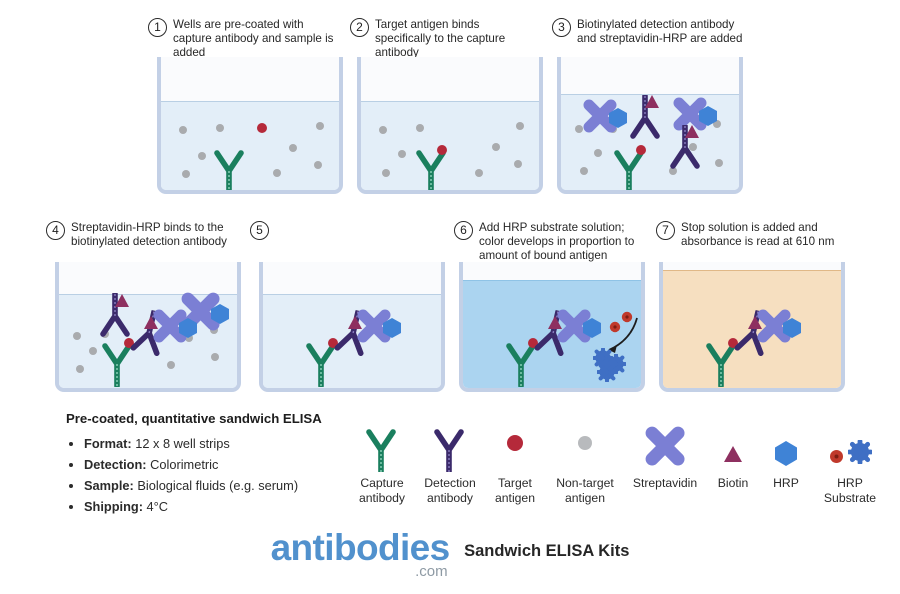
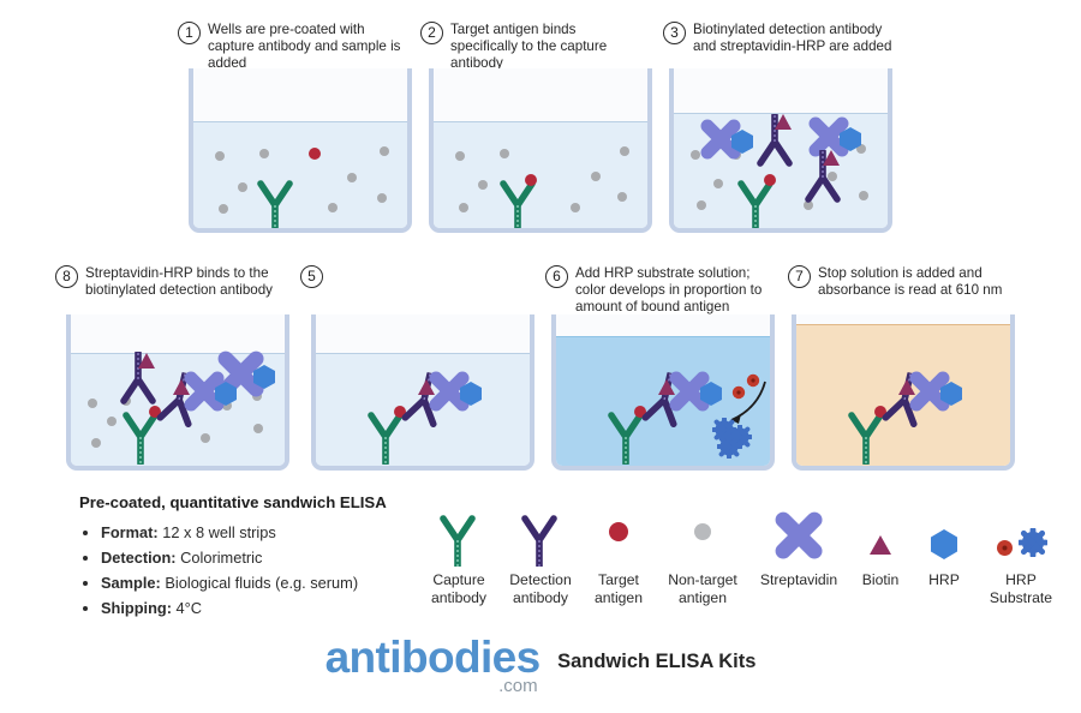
  1
  Wells are pre-coated with capture antibody and sample is added
  2
  Target antigen binds specifically to the capture antibody
  3
  Biotinylated detection antibody and streptavidin-HRP are added
- 4
+ 8
  Streptavidin-HRP binds to the biotinylated detection antibody
  5
  6
  Add HRP substrate solution; color develops in proportion to amount of bound antigen
  7
  Stop solution is added and absorbance is read at 610 nm
  Pre-coated, quantitative sandwich ELISA
  Format: 12 x 8 well strips
  Detection: Colorimetric
  Sample: Biological fluids (e.g. serum)
  Shipping: 4°C
  Capture
  antibody
  Detection
  antibody
  Target
  antigen
  Non-target
  antigen
  Streptavidin
  Biotin
  HRP
  HRP
  Substrate
  antibodies
  .com
  Sandwich ELISA Kits
